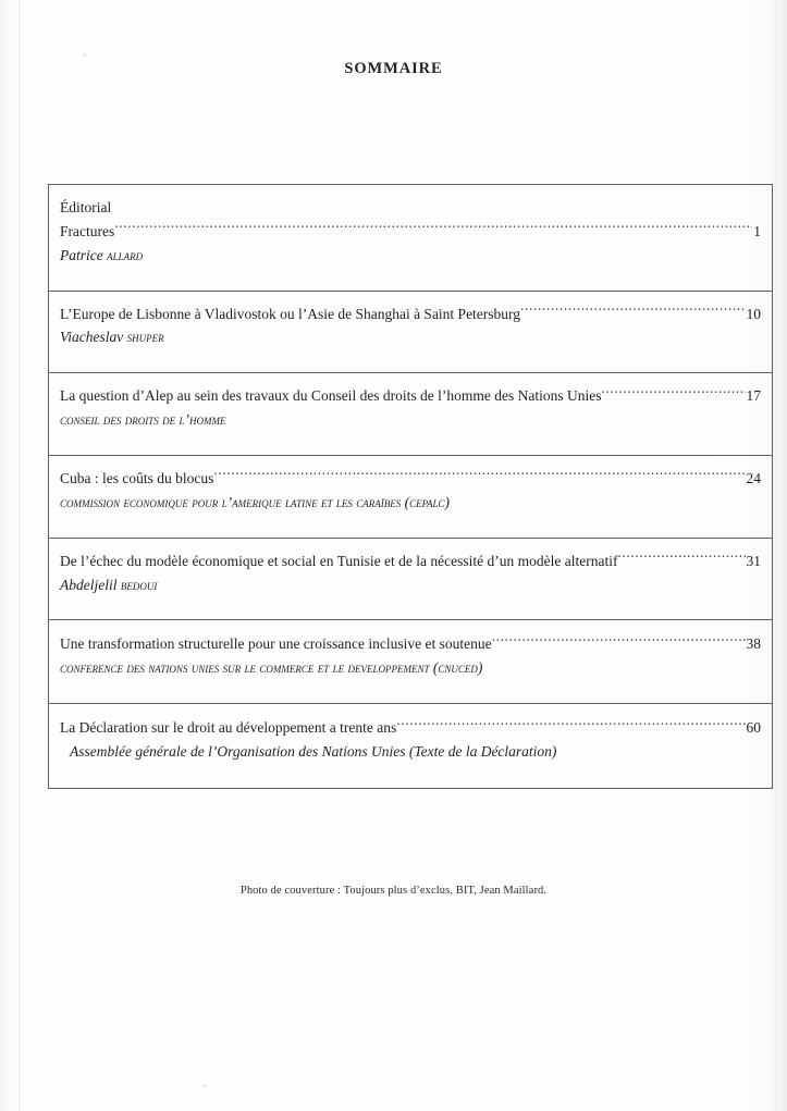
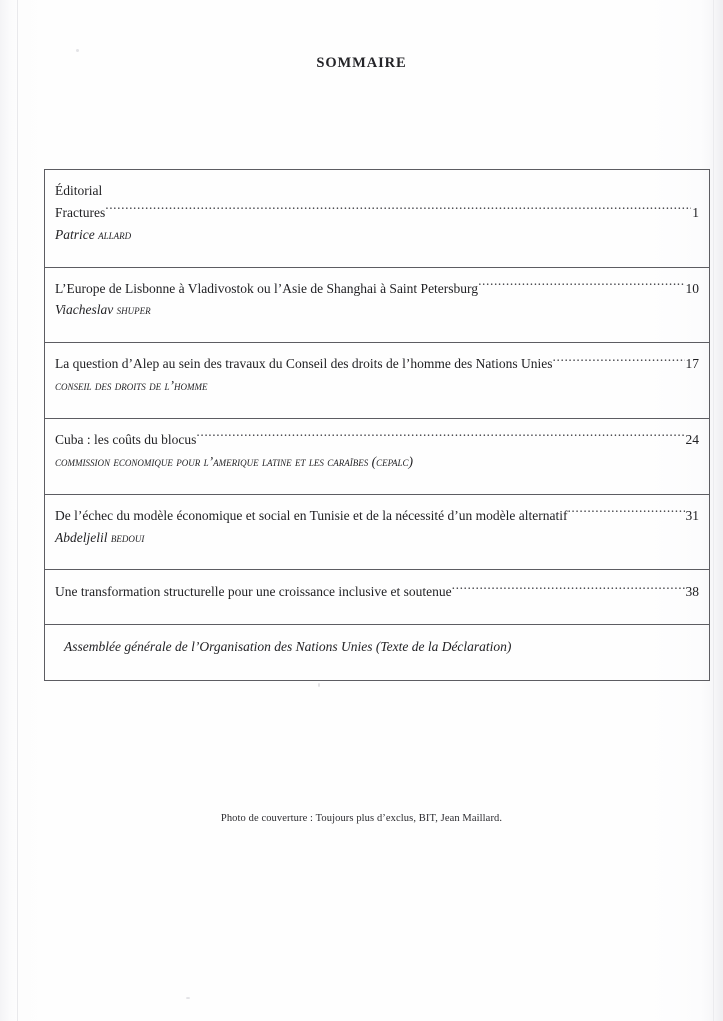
  SOMMAIRE
  Éditorial
  Fractures
  1
  Patrice allard
  L’Europe de Lisbonne à Vladivostok ou l’Asie de Shanghai à Saint Petersburg
  10
  Viacheslav shuper
  La question d’Alep au sein des travaux du Conseil des droits de l’homme des Nations Unies
  17
  conseil des droits de l’homme
  Cuba : les coûts du blocus
  24
  commission economique pour l’amerique latine et les caraïbes (cepalc)
  De l’échec du modèle économique et social en Tunisie et de la nécessité d’un modèle alternatif
  31
  Abdeljelil bedoui
  Une transformation structurelle pour une croissance inclusive et soutenue
  38
- conference des nations unies sur le commerce et le developpement (cnuced)
- La Déclaration sur le droit au développement a trente ans
- 60
  Assemblée générale de l’Organisation des Nations Unies (Texte de la Déclaration)
  Photo de couverture : Toujours plus d’exclus, BIT, Jean Maillard.
